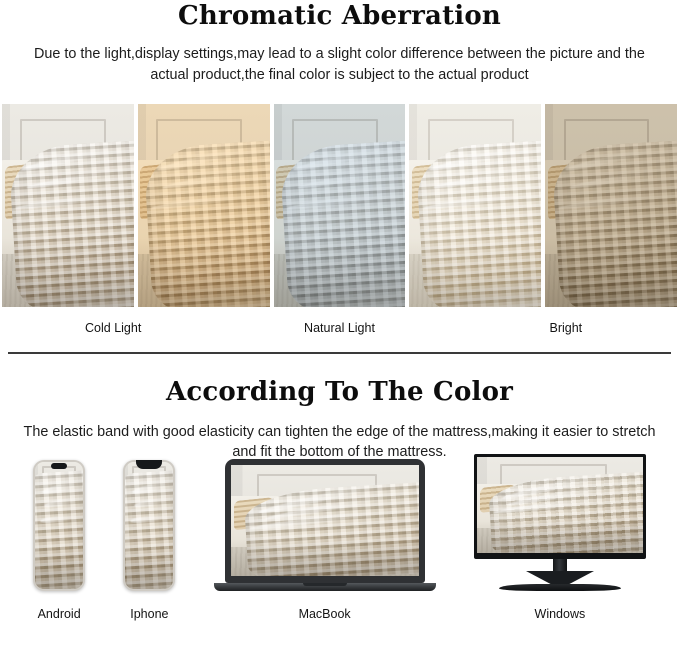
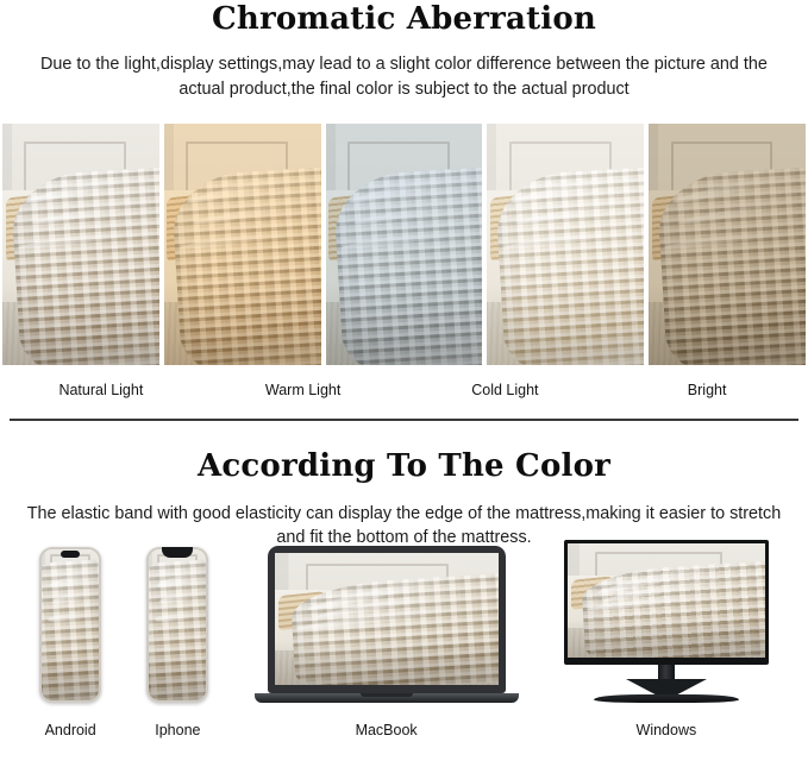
  Chromatic Aberration
  Due to the light,display settings,may lead to a slight color difference between the picture and the actual product,the final color is subject to the actual product
- Cold Light
+ Natural Light
+ Warm Light
- Natural Light
+ Cold Light
  Bright
  According To The Color
- The elastic band with good elasticity can tighten the edge of the mattress,making it easier to stretch and fit the bottom of the mattress.
+ The elastic band with good elasticity can display the edge of the mattress,making it easier to stretch and fit the bottom of the mattress.
  Android
  Iphone
  MacBook
  Windows
